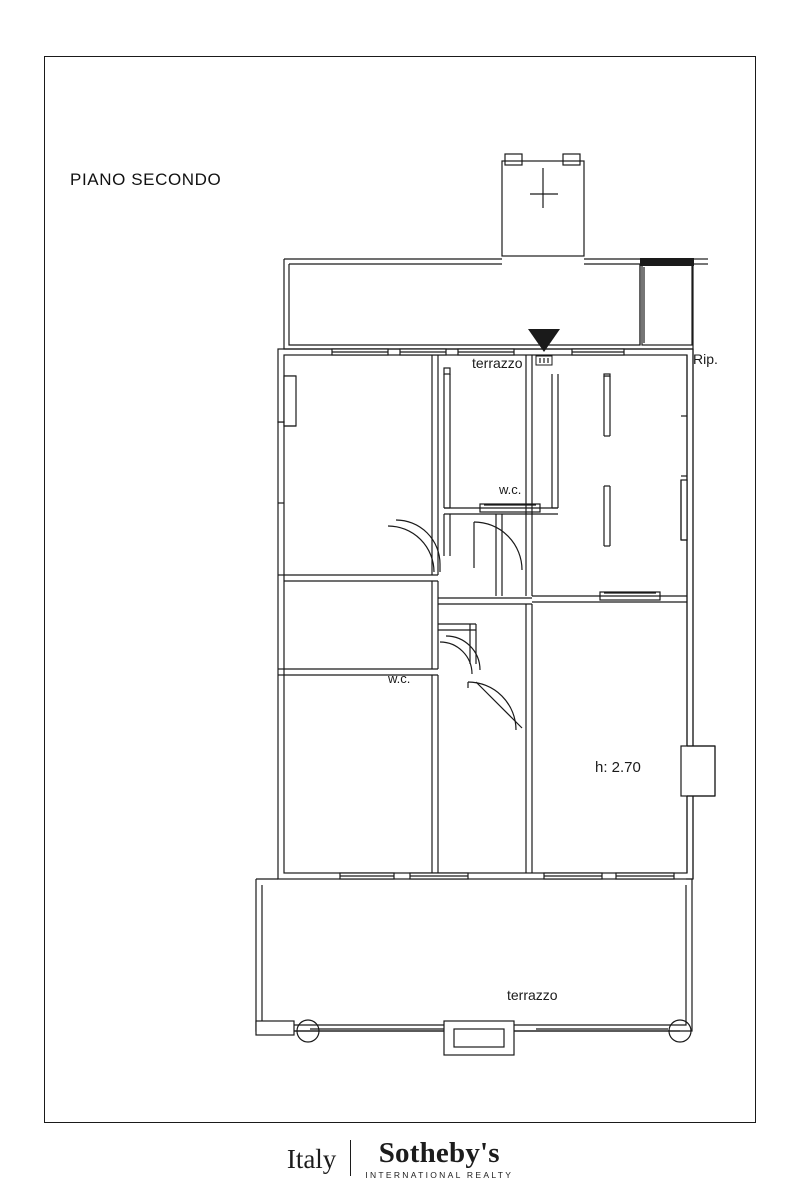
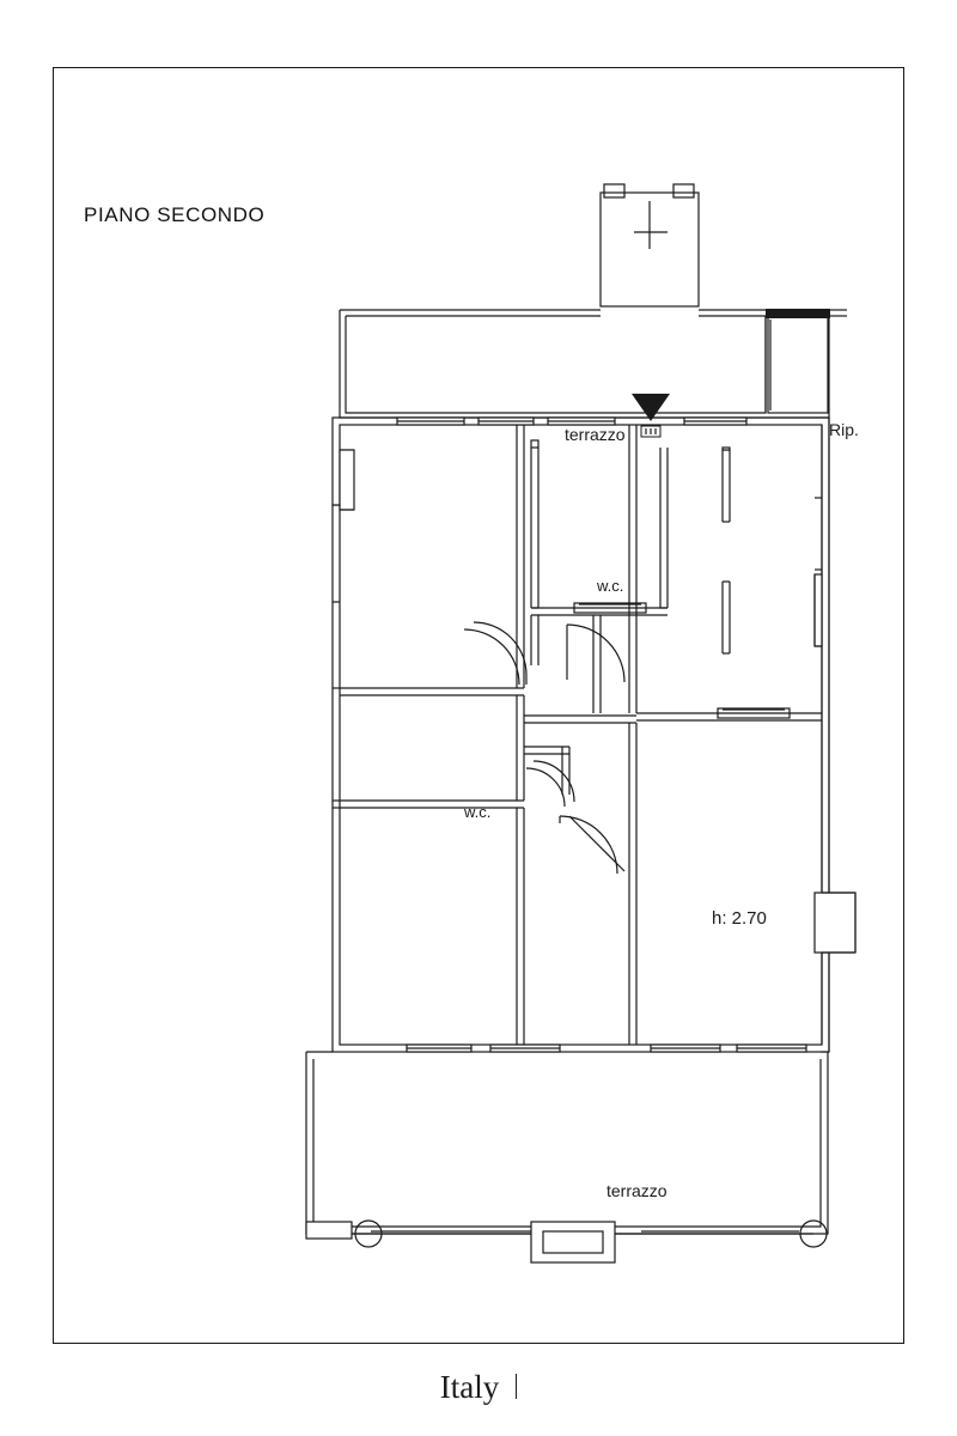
  PIANO SECONDO
  terrazzo
  terrazzo
  w.c.
  w.c.
  Rip.
  h: 2.70
  Italy
- Sotheby's
- INTERNATIONAL REALTY
